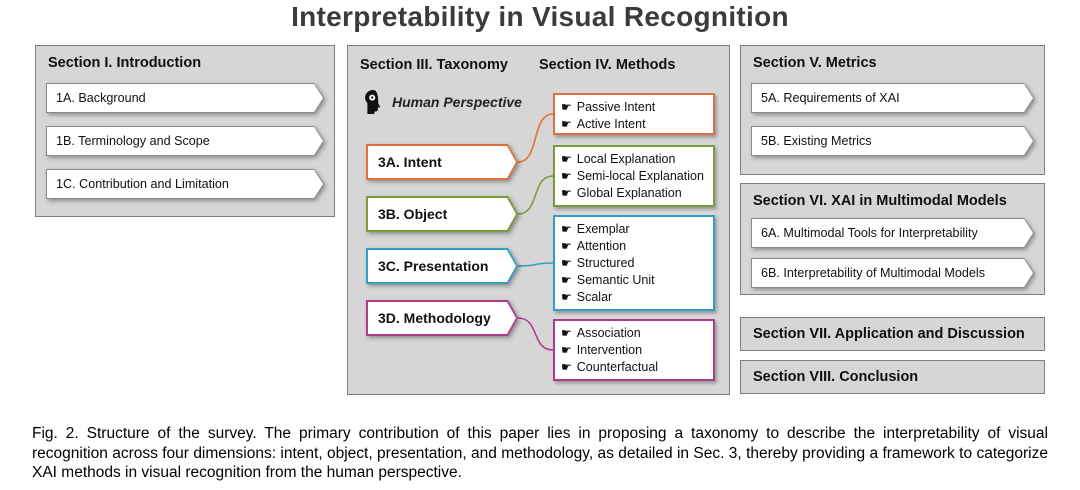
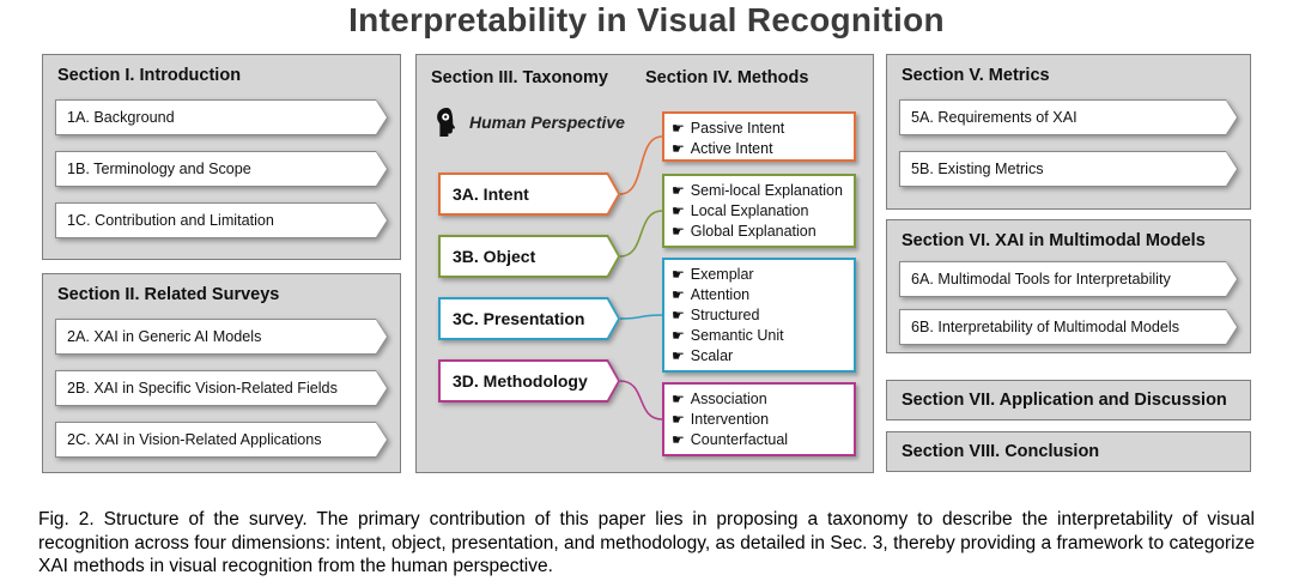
  Interpretability in Visual Recognition
  Section I. Introduction
  1A. Background
  1B. Terminology and Scope
  1C. Contribution and Limitation
+ Section II. Related Surveys
+ 2A. XAI in Generic AI Models
+ 2B. XAI in Specific Vision-Related Fields
+ 2C. XAI in Vision-Related Applications
  Section III. Taxonomy
  Section IV. Methods
  Human Perspective
  3A. Intent
  3B. Object
  3C. Presentation
  3D. Methodology
  ☛
  Passive Intent
  ☛
  Active Intent
  ☛
- Local Explanation
+ Semi-local Explanation
  ☛
- Semi-local Explanation
+ Local Explanation
  ☛
  Global Explanation
  ☛
  Exemplar
  ☛
  Attention
  ☛
  Structured
  ☛
  Semantic Unit
  ☛
  Scalar
  ☛
  Association
  ☛
  Intervention
  ☛
  Counterfactual
  Section V. Metrics
  5A. Requirements of XAI
  5B. Existing Metrics
  Section VI. XAI in Multimodal Models
  6A. Multimodal Tools for Interpretability
  6B. Interpretability of Multimodal Models
  Section VII. Application and Discussion
  Section VIII. Conclusion
  Fig. 2. Structure of the survey. The primary contribution of this paper lies in proposing a taxonomy to describe the interpretability of visual recognition across four dimensions: intent, object, presentation, and methodology, as detailed in Sec. 3, thereby providing a framework to categorize XAI methods in visual recognition from the human perspective.
